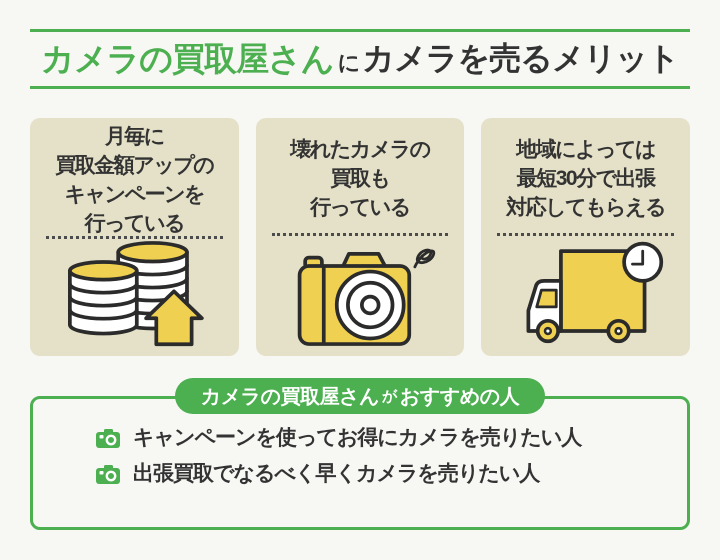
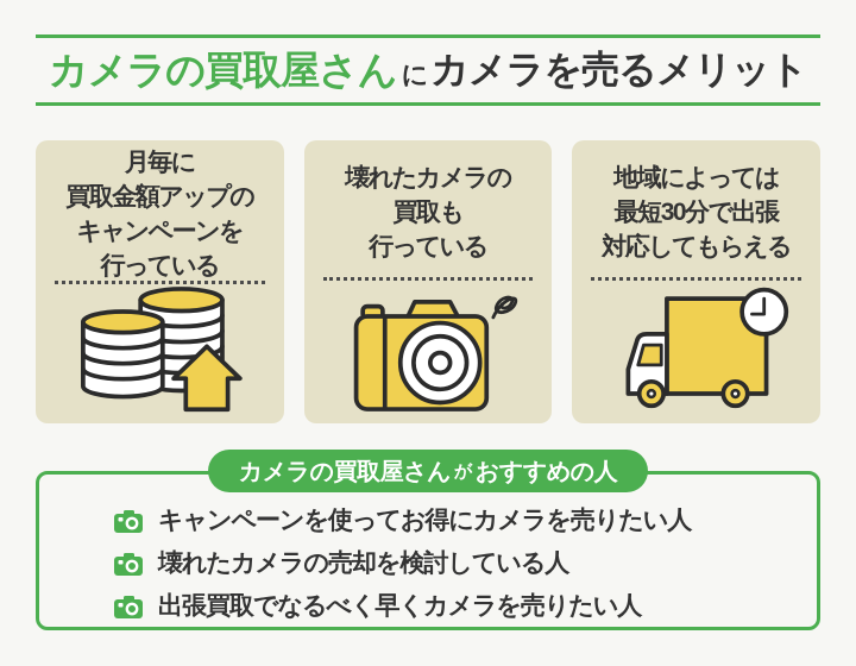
  カメラの買取屋さん
  に
  カメラを売るメリット
  月毎に
  買取金額アップの
  キャンペーンを
  行っている
  壊れたカメラの
  買取も
  行っている
  地域によっては
  最短30分で出張
  対応してもらえる
  カメラの買取屋さん
  が
  おすすめの人
  キャンペーンを使ってお得にカメラを売りたい人
+ 壊れたカメラの売却を検討している人
  出張買取でなるべく早くカメラを売りたい人
